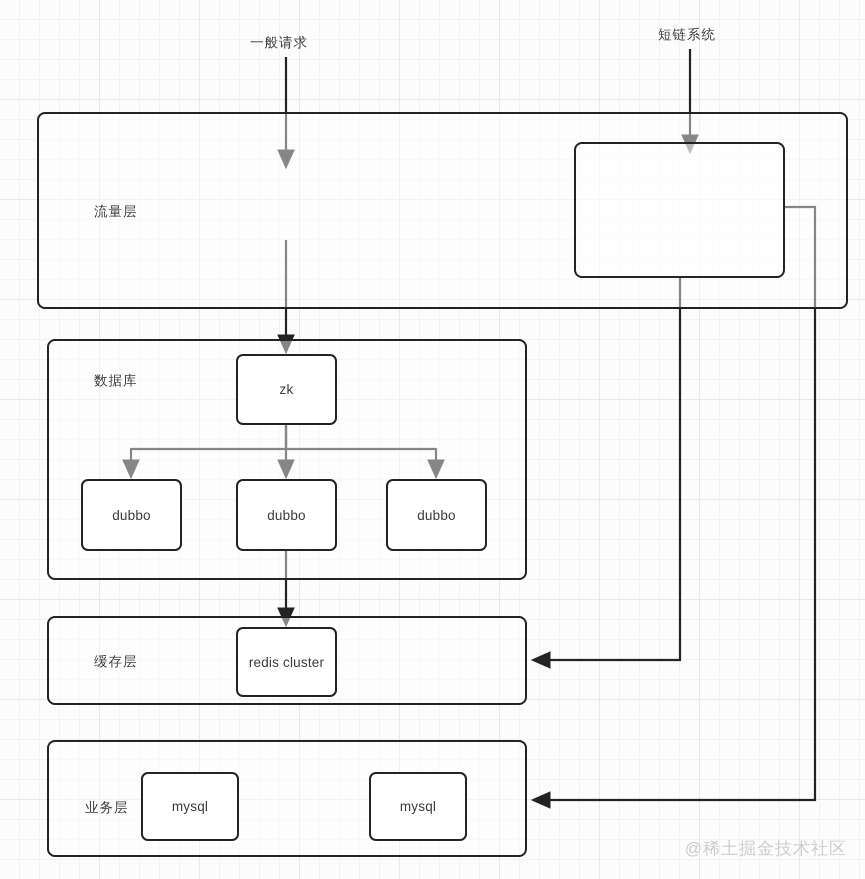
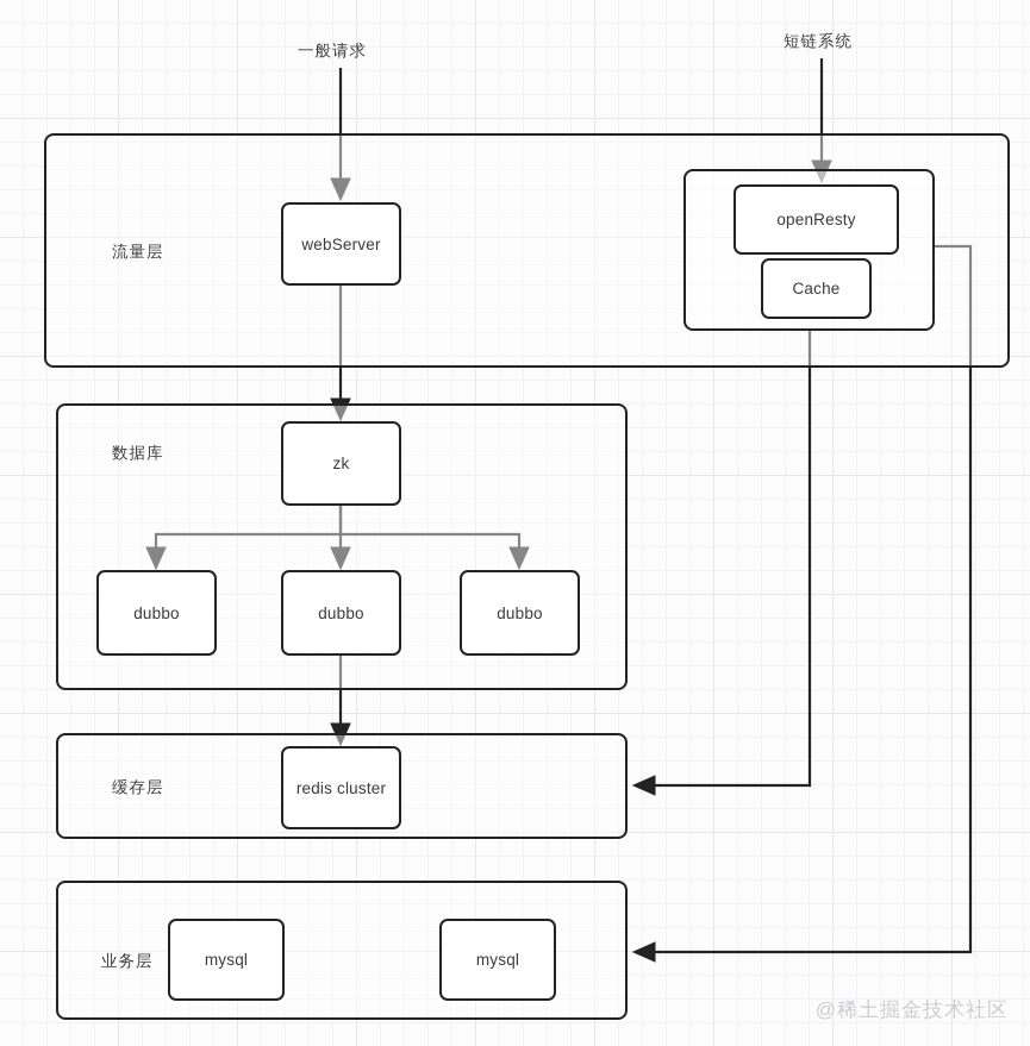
  一般请求
  短链系统
  流量层
+ webServer
+ openResty
+ Cache
  数据库
  zk
  dubbo
  dubbo
  dubbo
  缓存层
  redis cluster
  业务层
  mysql
  mysql
  @稀土掘金技术社区
